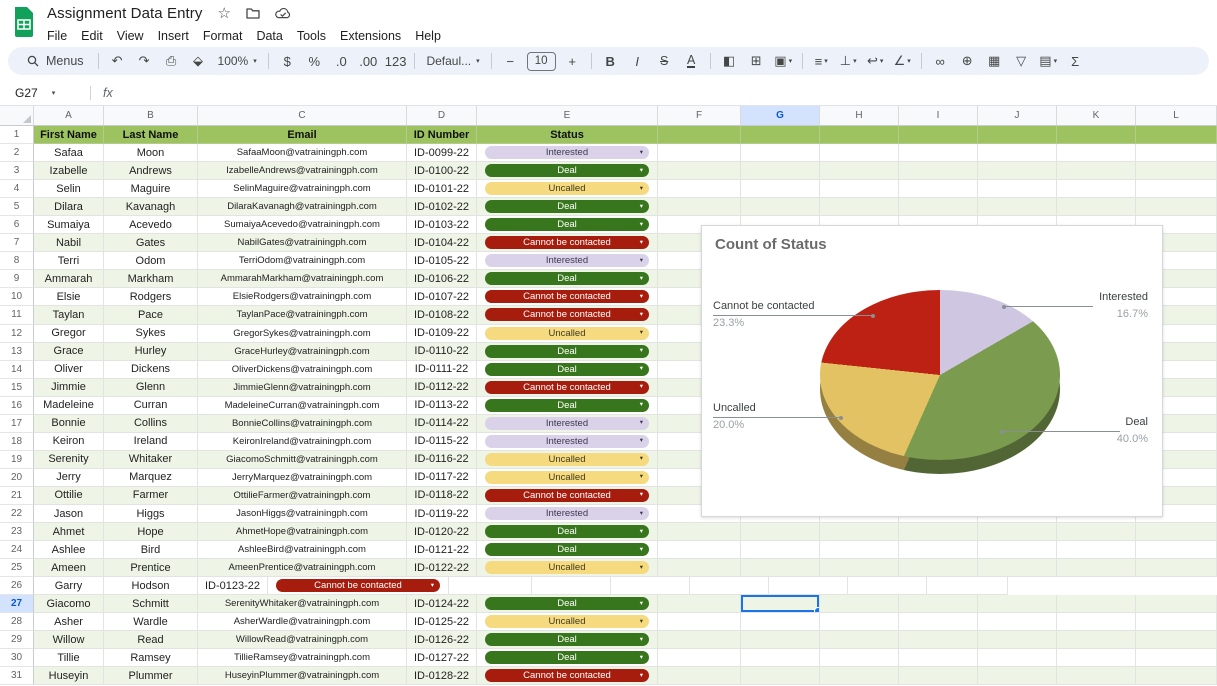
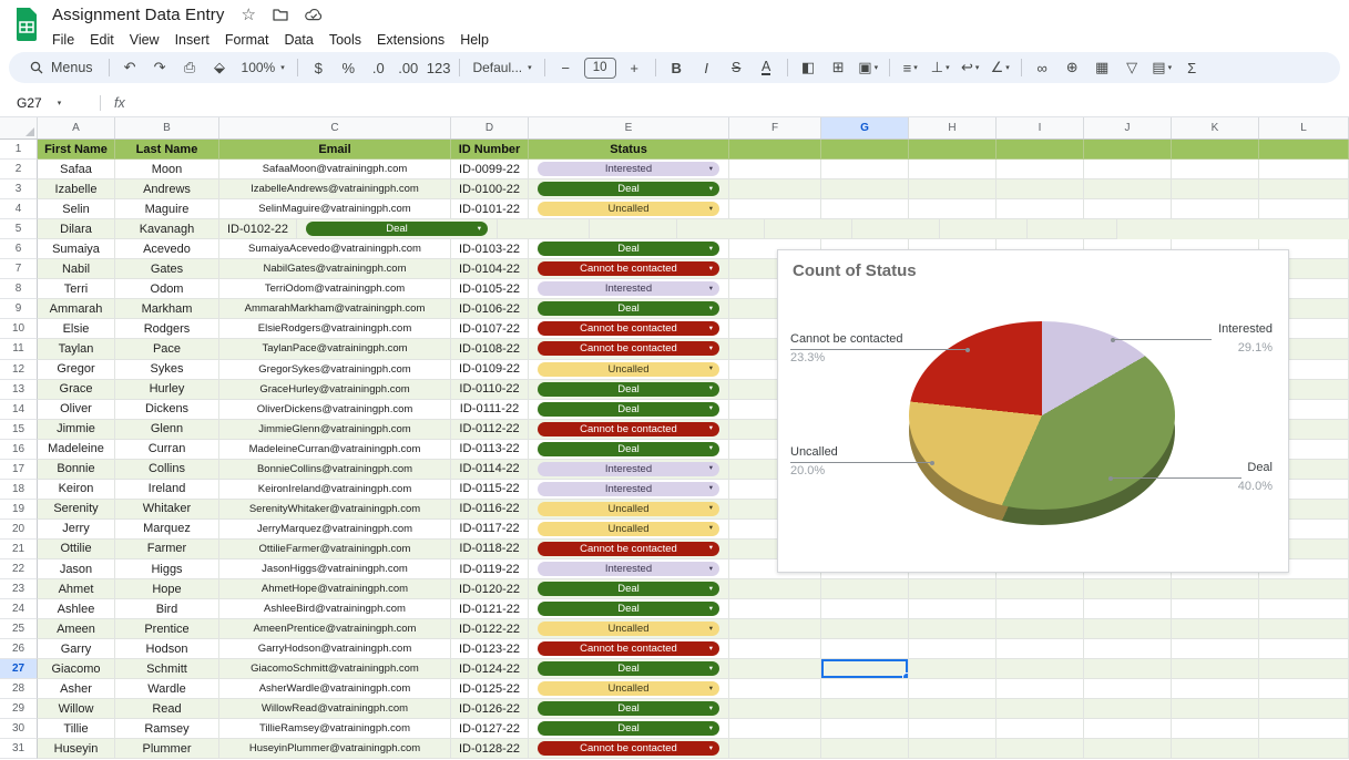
  Assignment Data Entry
  ☆
  File
  Edit
  View
  Insert
  Format
  Data
  Tools
  Extensions
  Help
  Menus
  ↶
  ↷
  ⎙
  ⬙
  100%
  $
  %
  .0
  .00
  123
  Defaul...
  −
  10
  +
  B
  I
  S
  A
  ◧
  ⊞
  ▣
  ≡
  ⊥
  ↩
  ∠
  ∞
  ⊕
  ▦
  ▽
  ▤
  Σ
  G27
  fx
  A
  B
  C
  D
  E
  F
  G
  H
  I
  J
  K
  L
  1
  First Name
  Last Name
  Email
  ID Number
  Status
  2
  Safaa
  Moon
  SafaaMoon@vatrainingph.com
  ID-0099-22
  Interested
  3
  Izabelle
  Andrews
  IzabelleAndrews@vatrainingph.com
  ID-0100-22
  Deal
  4
  Selin
  Maguire
  SelinMaguire@vatrainingph.com
  ID-0101-22
  Uncalled
  5
  Dilara
  Kavanagh
- DilaraKavanagh@vatrainingph.com
  ID-0102-22
  Deal
  6
  Sumaiya
  Acevedo
  SumaiyaAcevedo@vatrainingph.com
  ID-0103-22
  Deal
  7
  Nabil
  Gates
  NabilGates@vatrainingph.com
  ID-0104-22
  Cannot be contacted
  8
  Terri
  Odom
  TerriOdom@vatrainingph.com
  ID-0105-22
  Interested
  9
  Ammarah
  Markham
  AmmarahMarkham@vatrainingph.com
  ID-0106-22
  Deal
  10
  Elsie
  Rodgers
  ElsieRodgers@vatrainingph.com
  ID-0107-22
  Cannot be contacted
  11
  Taylan
  Pace
  TaylanPace@vatrainingph.com
  ID-0108-22
  Cannot be contacted
  12
  Gregor
  Sykes
  GregorSykes@vatrainingph.com
  ID-0109-22
  Uncalled
  13
  Grace
  Hurley
  GraceHurley@vatrainingph.com
  ID-0110-22
  Deal
  14
  Oliver
  Dickens
  OliverDickens@vatrainingph.com
  ID-0111-22
  Deal
  15
  Jimmie
  Glenn
  JimmieGlenn@vatrainingph.com
  ID-0112-22
  Cannot be contacted
  16
  Madeleine
  Curran
  MadeleineCurran@vatrainingph.com
  ID-0113-22
  Deal
  17
  Bonnie
  Collins
  BonnieCollins@vatrainingph.com
  ID-0114-22
  Interested
  18
  Keiron
  Ireland
  KeironIreland@vatrainingph.com
  ID-0115-22
  Interested
  19
  Serenity
  Whitaker
- GiacomoSchmitt@vatrainingph.com
+ SerenityWhitaker@vatrainingph.com
  ID-0116-22
  Uncalled
  20
  Jerry
  Marquez
  JerryMarquez@vatrainingph.com
  ID-0117-22
  Uncalled
  21
  Ottilie
  Farmer
  OttilieFarmer@vatrainingph.com
  ID-0118-22
  Cannot be contacted
  22
  Jason
  Higgs
  JasonHiggs@vatrainingph.com
  ID-0119-22
  Interested
  23
  Ahmet
  Hope
  AhmetHope@vatrainingph.com
  ID-0120-22
  Deal
  24
  Ashlee
  Bird
  AshleeBird@vatrainingph.com
  ID-0121-22
  Deal
  25
  Ameen
  Prentice
  AmeenPrentice@vatrainingph.com
  ID-0122-22
  Uncalled
  26
  Garry
  Hodson
+ GarryHodson@vatrainingph.com
  ID-0123-22
  Cannot be contacted
  27
  Giacomo
  Schmitt
- SerenityWhitaker@vatrainingph.com
+ GiacomoSchmitt@vatrainingph.com
  ID-0124-22
  Deal
  28
  Asher
  Wardle
  AsherWardle@vatrainingph.com
  ID-0125-22
  Uncalled
  29
  Willow
  Read
  WillowRead@vatrainingph.com
  ID-0126-22
  Deal
  30
  Tillie
  Ramsey
  TillieRamsey@vatrainingph.com
  ID-0127-22
  Deal
  31
  Huseyin
  Plummer
  HuseyinPlummer@vatrainingph.com
  ID-0128-22
  Cannot be contacted
  Count of Status
  Cannot be contacted
  23.3%
  Interested
- 16.7%
+ 29.1%
  Uncalled
  20.0%
  Deal
  40.0%
